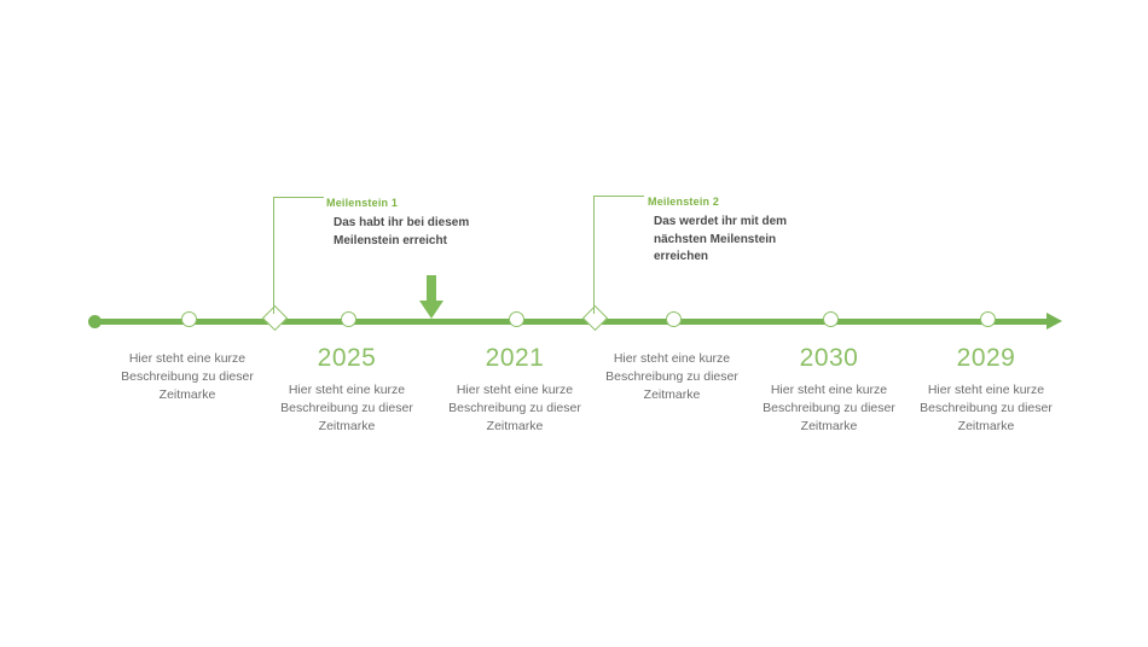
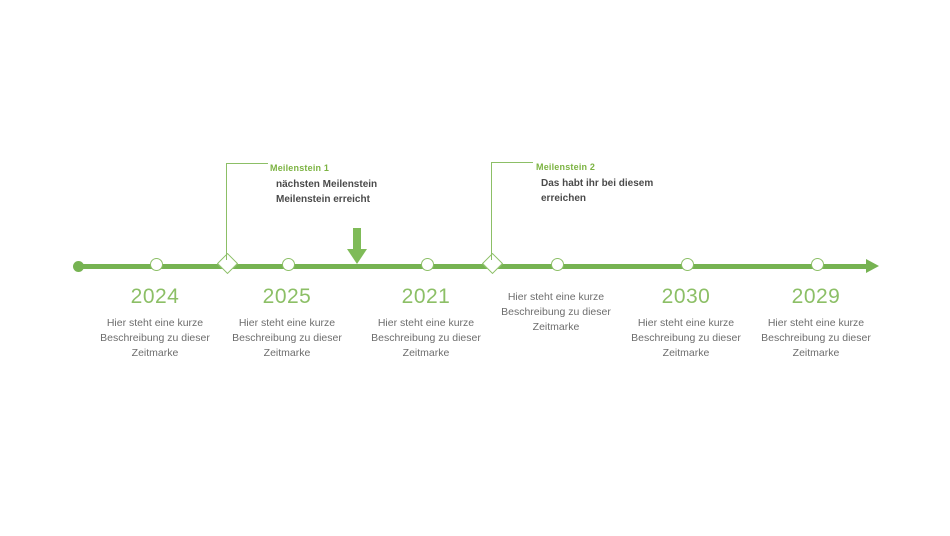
+ 2024
  Hier steht eine kurze
  Beschreibung zu dieser
  Zeitmarke
  2025
  Hier steht eine kurze
  Beschreibung zu dieser
  Zeitmarke
  2021
  Hier steht eine kurze
  Beschreibung zu dieser
  Zeitmarke
  Hier steht eine kurze
  Beschreibung zu dieser
  Zeitmarke
  2030
  Hier steht eine kurze
  Beschreibung zu dieser
  Zeitmarke
  2029
  Hier steht eine kurze
  Beschreibung zu dieser
  Zeitmarke
  Meilenstein 1
- Das habt ihr bei diesem
+ nächsten Meilenstein
  Meilenstein erreicht
  Meilenstein 2
- Das werdet ihr mit dem
- nächsten Meilenstein
+ Das habt ihr bei diesem
  erreichen
